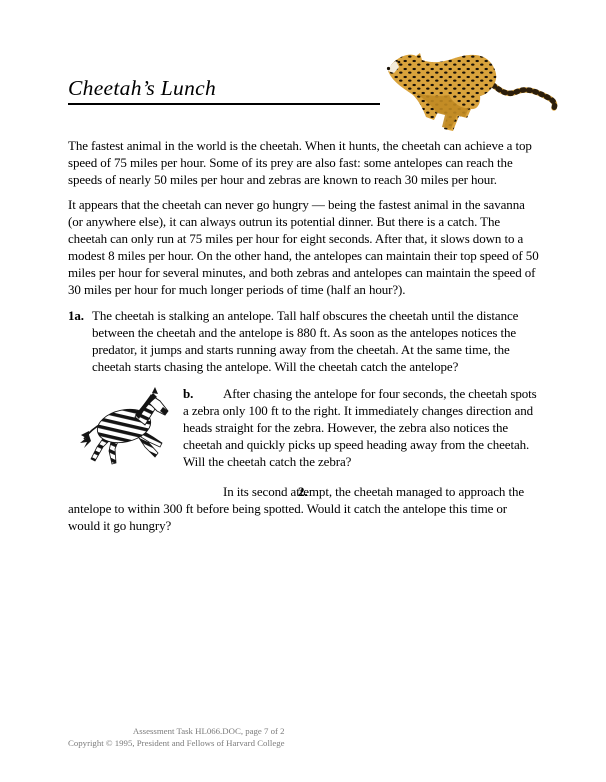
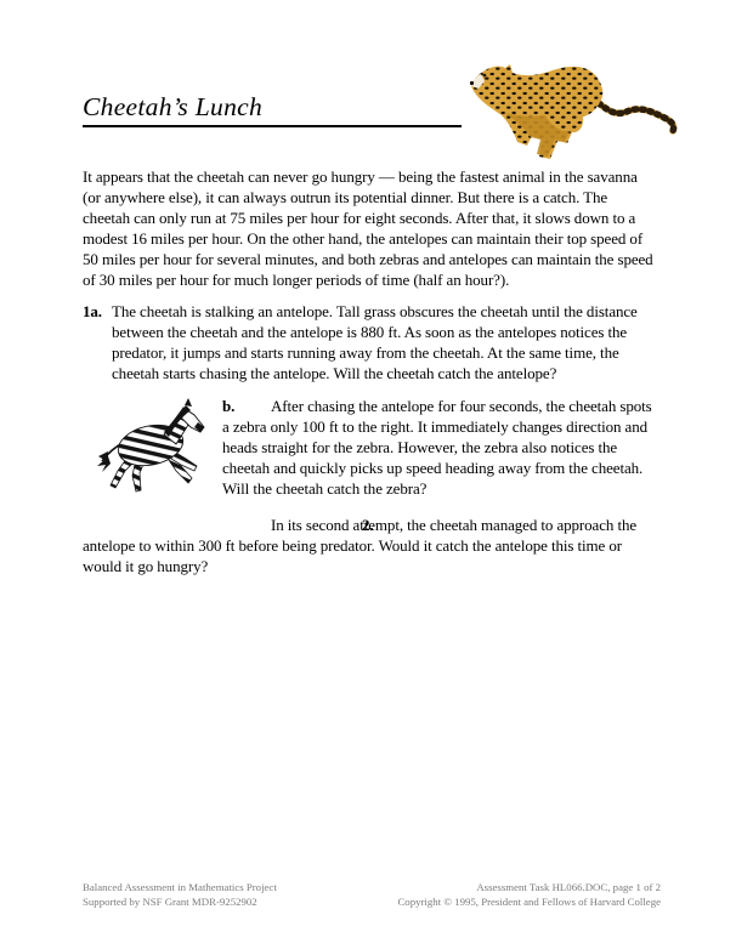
  Cheetah’s Lunch
- The fastest animal in the world is the cheetah. When it hunts, the cheetah can achieve a top speed of 75 miles per hour. Some of its prey are also fast: some antelopes can reach the speeds of nearly 50 miles per hour and zebras are known to reach 30 miles per hour.
- It appears that the cheetah can never go hungry — being the fastest animal in the savanna (or anywhere else), it can always outrun its potential dinner. But there is a catch. The cheetah can only run at 75 miles per hour for eight seconds. After that, it slows down to a modest 8 miles per hour. On the other hand, the antelopes can maintain their top speed of 50 miles per hour for several minutes, and both zebras and antelopes can maintain the speed of 30 miles per hour for much longer periods of time (half an hour?).
+ It appears that the cheetah can never go hungry — being the fastest animal in the savanna (or anywhere else), it can always outrun its potential dinner. But there is a catch. The cheetah can only run at 75 miles per hour for eight seconds. After that, it slows down to a modest 16 miles per hour. On the other hand, the antelopes can maintain their top speed of 50 miles per hour for several minutes, and both zebras and antelopes can maintain the speed of 30 miles per hour for much longer periods of time (half an hour?).
  1a.
- The cheetah is stalking an antelope. Tall half obscures the cheetah until the distance between the cheetah and the antelope is 880 ft. As soon as the antelopes notices the predator, it jumps and starts running away from the cheetah. At the same time, the cheetah starts chasing the antelope. Will the cheetah catch the antelope?
+ The cheetah is stalking an antelope. Tall grass obscures the cheetah until the distance between the cheetah and the antelope is 880 ft. As soon as the antelopes notices the predator, it jumps and starts running away from the cheetah. At the same time, the cheetah starts chasing the antelope. Will the cheetah catch the antelope?
  b. After chasing the antelope for four seconds, the cheetah spots a zebra only 100 ft to the right. It immediately changes direction and heads straight for the zebra. However, the zebra also notices the cheetah and quickly picks up speed heading away from the cheetah. Will the cheetah catch the zebra?
- 2.In its second attempt, the cheetah managed to approach the antelope to within 300 ft before being spotted. Would it catch the antelope this time or would it go hungry?
+ 2.In its second attempt, the cheetah managed to approach the antelope to within 300 ft before being predator. Would it catch the antelope this time or would it go hungry?
+ Balanced Assessment in Mathematics Project
+ Supported by NSF Grant MDR-9252902
- Assessment Task HL066.DOC, page 7 of 2
+ Assessment Task HL066.DOC, page 1 of 2
  Copyright © 1995, President and Fellows of Harvard College
